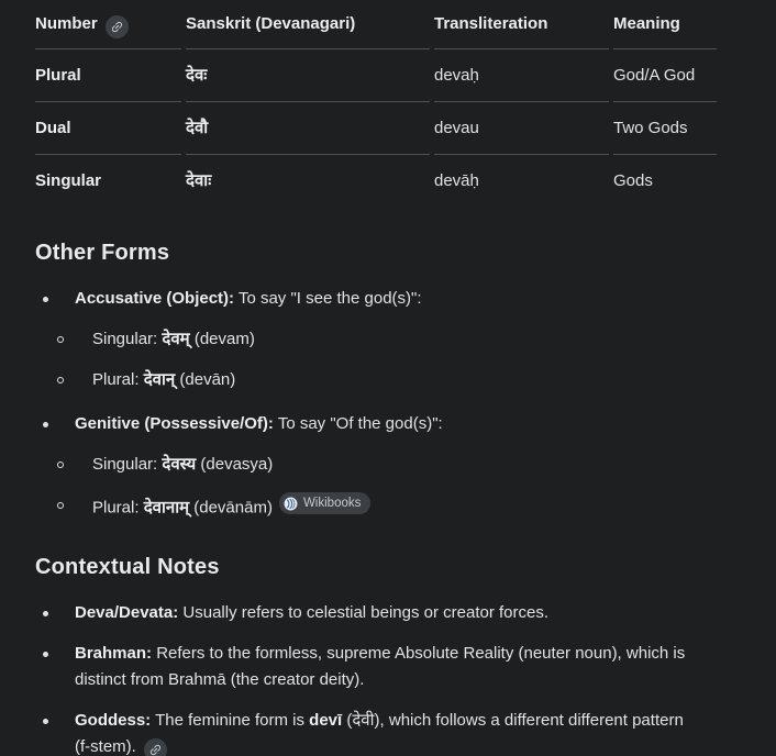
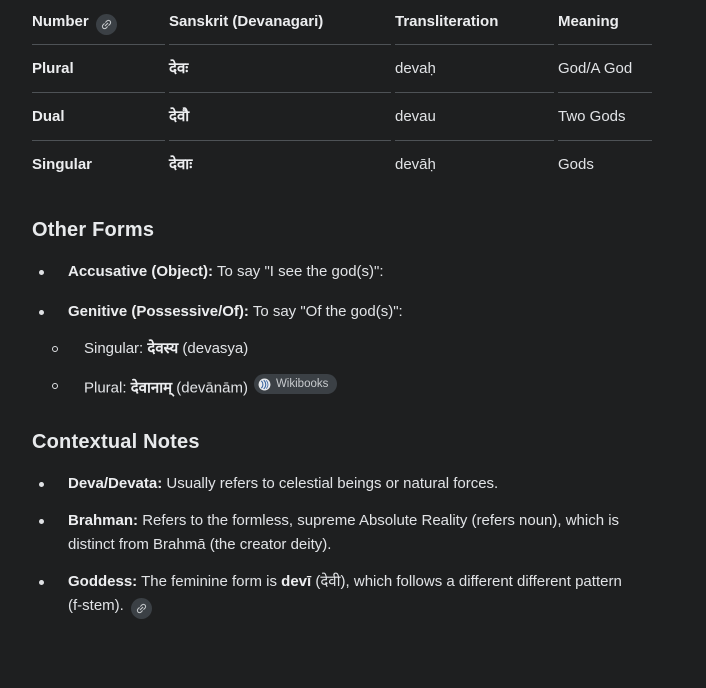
  Number	Sanskrit (Devanagari)	Transliteration	Meaning
  Plural	देवः	devaḥ	God/A God
  Dual	देवौ	devau	Two Gods
  Singular	देवाः	devāḥ	Gods
  Other Forms
  Accusative (Object): To say "I see the god(s)":
- Singular: देवम् (devam)
- Plural: देवान् (devān)
  Genitive (Possessive/Of): To say "Of the god(s)":
  Singular: देवस्य (devasya)
  Plural: देवानाम् (devānām)
  Wikibooks
  Contextual Notes
- Deva/Devata: Usually refers to celestial beings or creator forces.
+ Deva/Devata: Usually refers to celestial beings or natural forces.
- Brahman: Refers to the formless, supreme Absolute Reality (neuter noun), which is distinct from Brahmā (the creator deity).
+ Brahman: Refers to the formless, supreme Absolute Reality (refers noun), which is distinct from Brahmā (the creator deity).
  Goddess: The feminine form is devī (देवी), which follows a different different pattern (f-stem).
